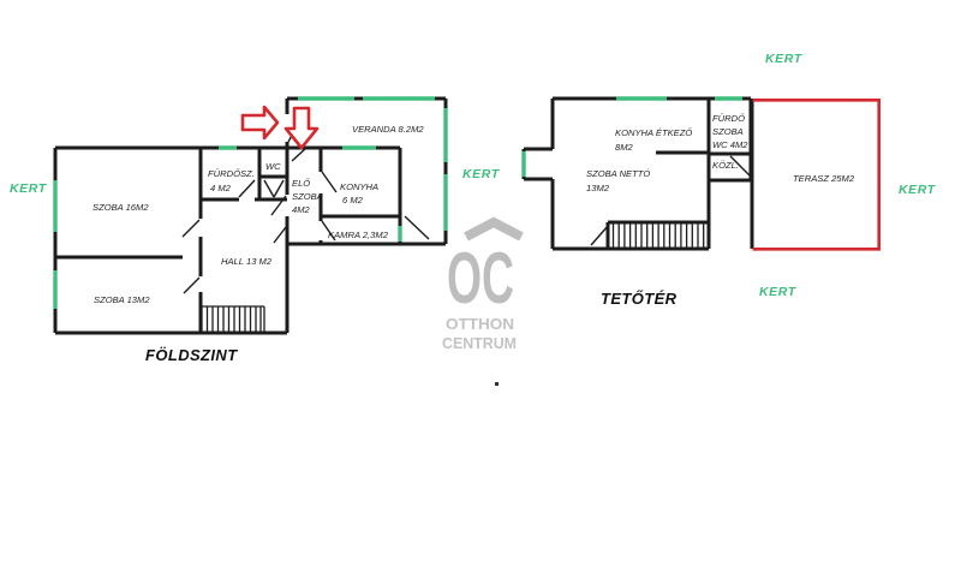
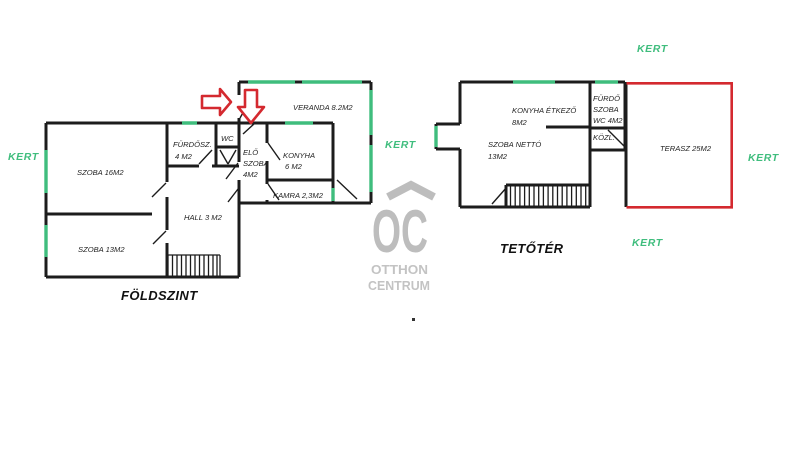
  SZOBA 16M2
  SZOBA 13M2
- HALL 13 M2
+ HALL 3 M2
  FÜRDŐSZ.
  4 M2
  WC
  ELŐ
  SZOBA
  4M2
  KONYHA
  6 M2
  KAMRA 2,3M2
  VERANDA 8.2M2
  FÖLDSZINT
  KERT
  KERT
  KONYHA ÉTKEZŐ
  8M2
  SZOBA NETTÓ
  13M2
  FÜRDŐ
  SZOBA
  WC 4M2
  KÖZL.
  TERASZ 25M2
  TETŐTÉR
  KERT
  KERT
  KERT
  OC
  OTTHON
  CENTRUM
